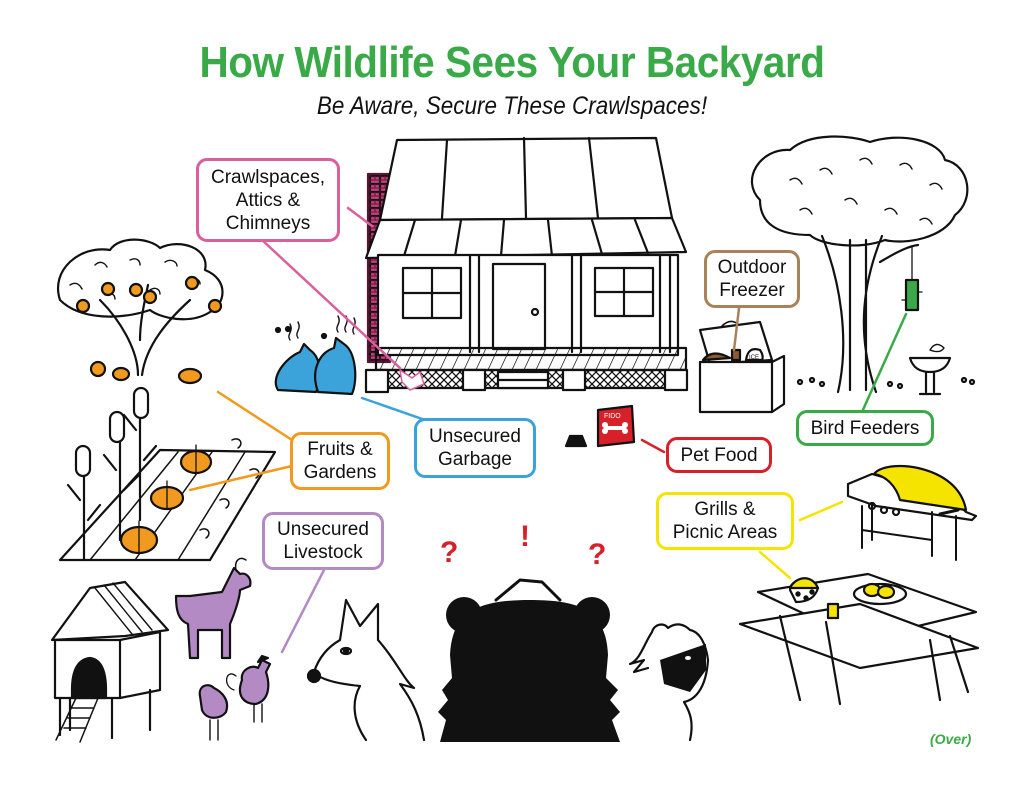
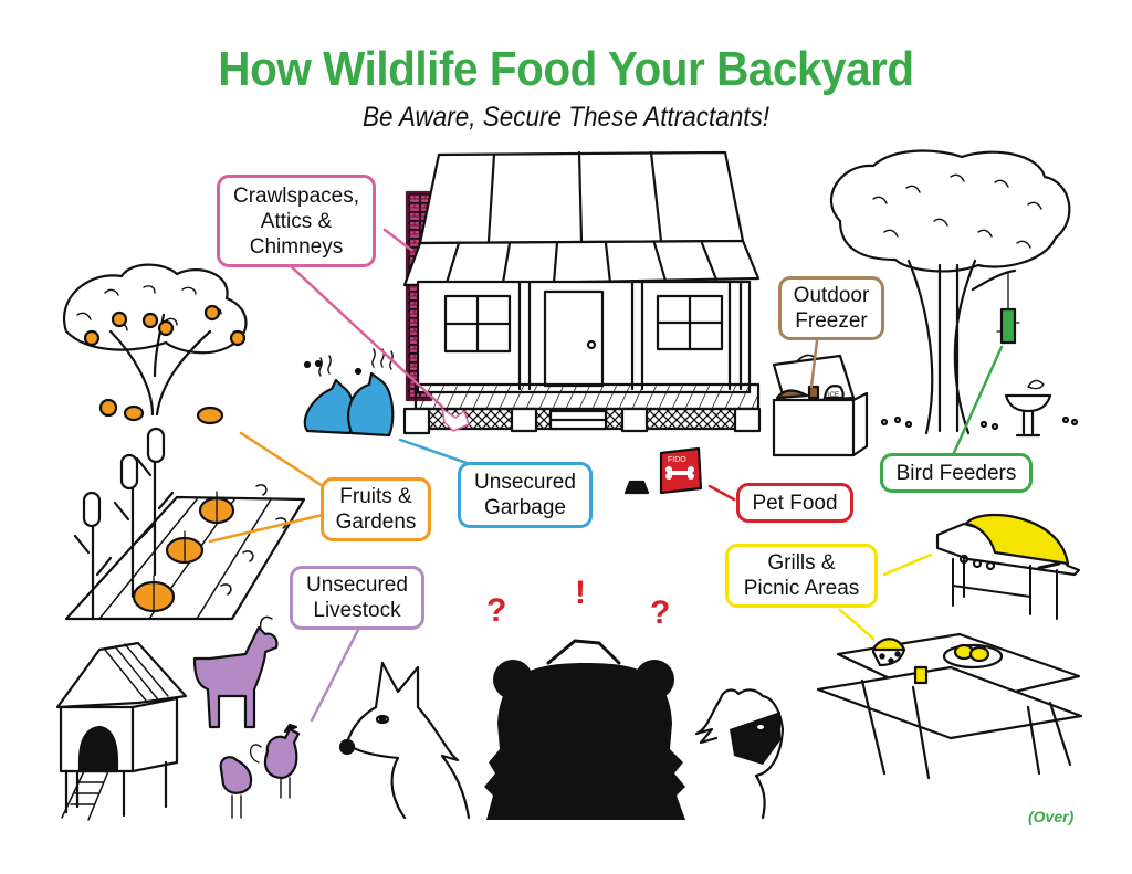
- How Wildlife Sees Your Backyard
+ How Wildlife Food Your Backyard
- Be Aware, Secure These Crawlspaces!
+ Be Aware, Secure These Attractants!
  Crawlspaces,
  Attics &
  Chimneys
  Outdoor
  Freezer
  Unsecured
  Garbage
  Pet Food
  Bird Feeders
  Fruits &
  Gardens
  Unsecured
  Livestock
  Grills &
  Picnic Areas
  ?
  !
  ?
  (Over)
